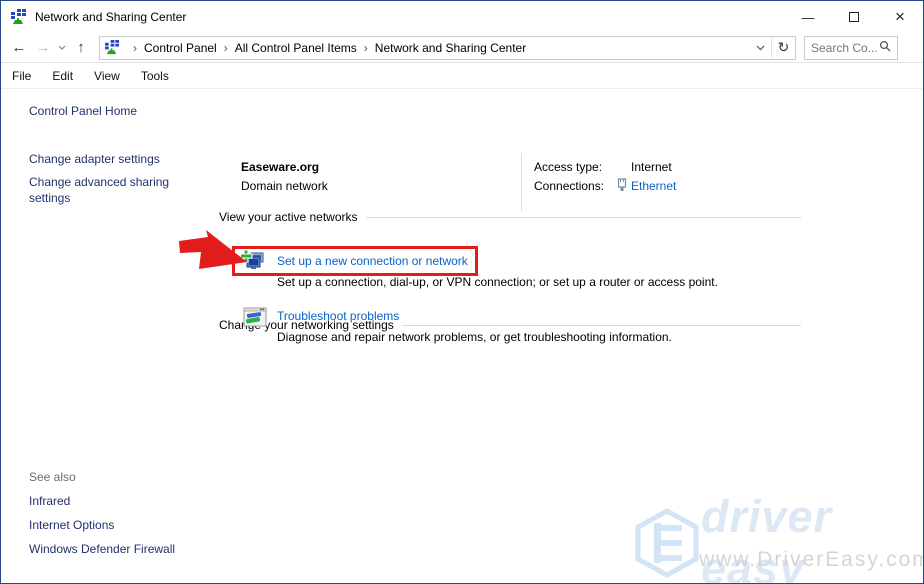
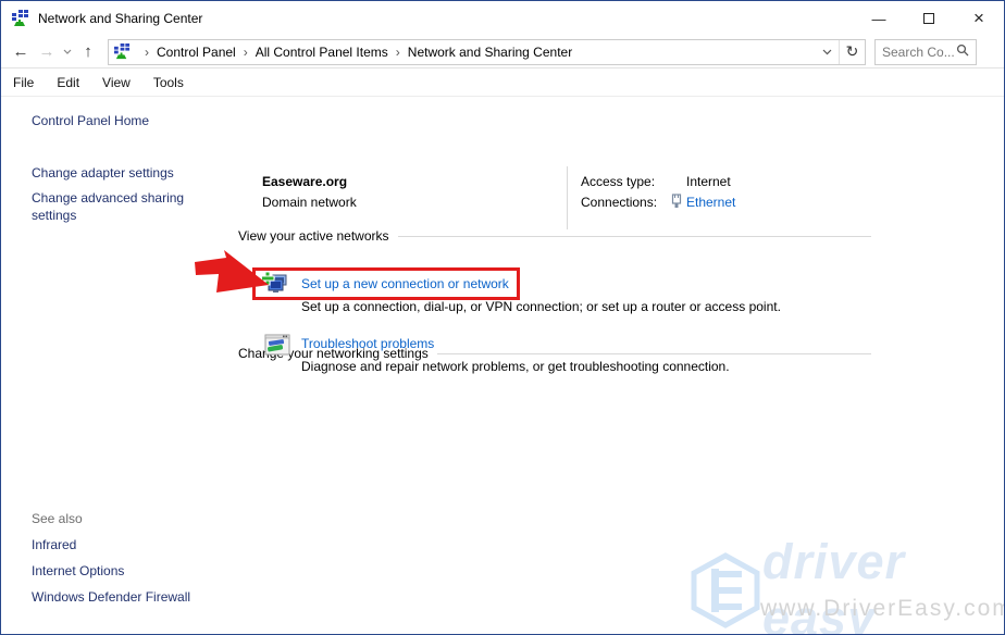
  Network and Sharing Center
  —
  ×
  ←
  →
  ↑
  ›
  Control Panel
  ›
  All Control Panel Items
  ›
  Network and Sharing Center
  ↻
  Search Co...
  File
  Edit
  View
  Tools
  Control Panel Home
  Change adapter settings
  Change advanced sharing settings
  See also
  Infrared
  Internet Options
  Windows Defender Firewall
  View your active networks
  Easeware.org
  Domain network
  Access type:
  Internet
  Connections:
  Ethernet
  Cha your networking settings
  Set up a new connection or network
  Set up a connection, dial-up, or VPN connection; or set up a router or access point.
  Troubleshoot problems
- Diagnose and repair network problems, or get troubleshooting information.
+ Diagnose and repair network problems, or get troubleshooting connection.
  driver easy
  www.DriverEasy.com
